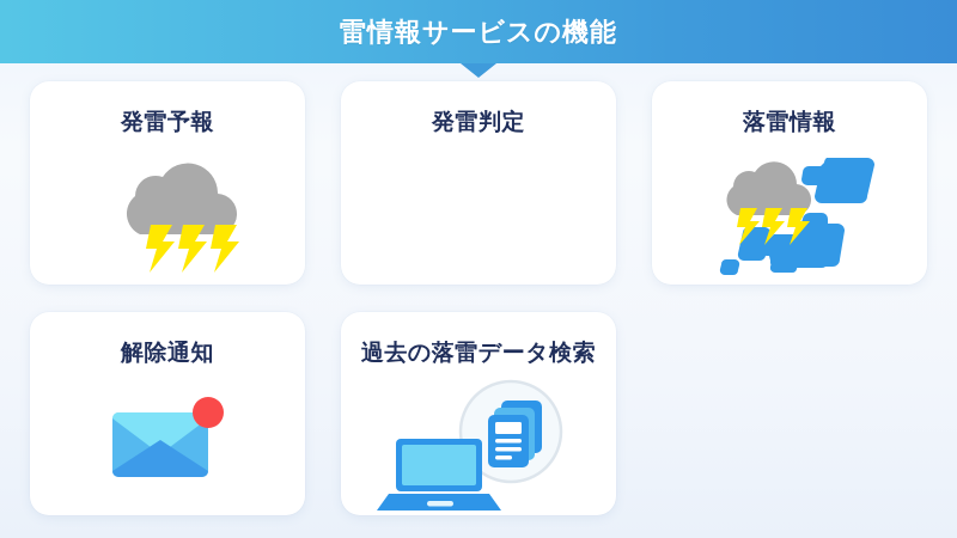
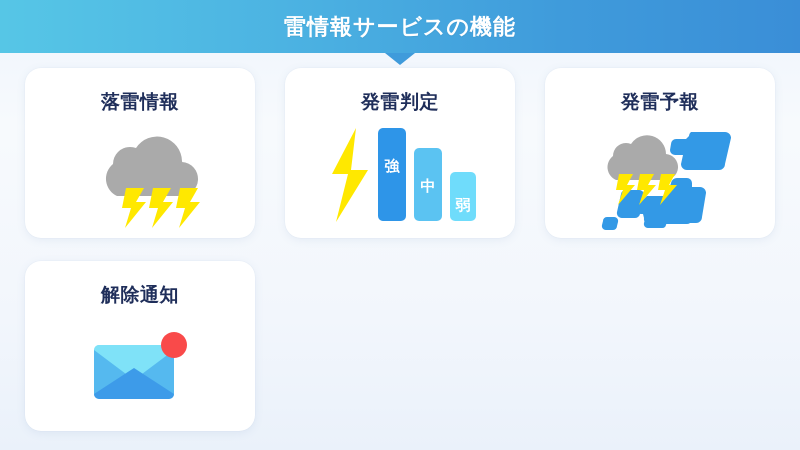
  雷情報サービスの機能
- 発雷予報
+ 落雷情報
  発雷判定
+ 強
+ 中
+ 弱
- 落雷情報
+ 発雷予報
  解除通知
- 過去の落雷データ検索
